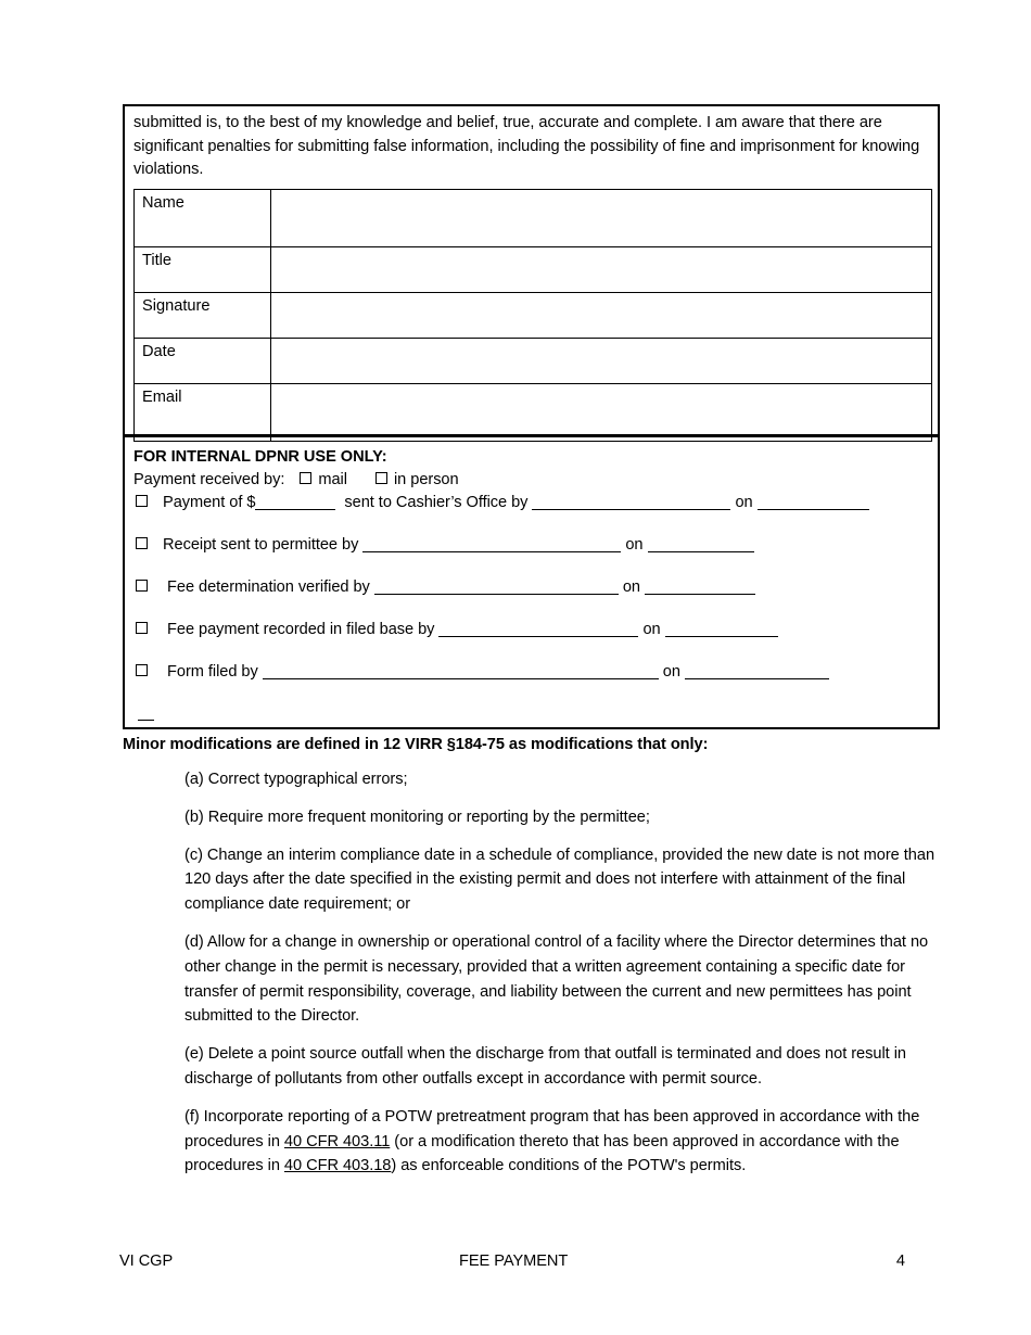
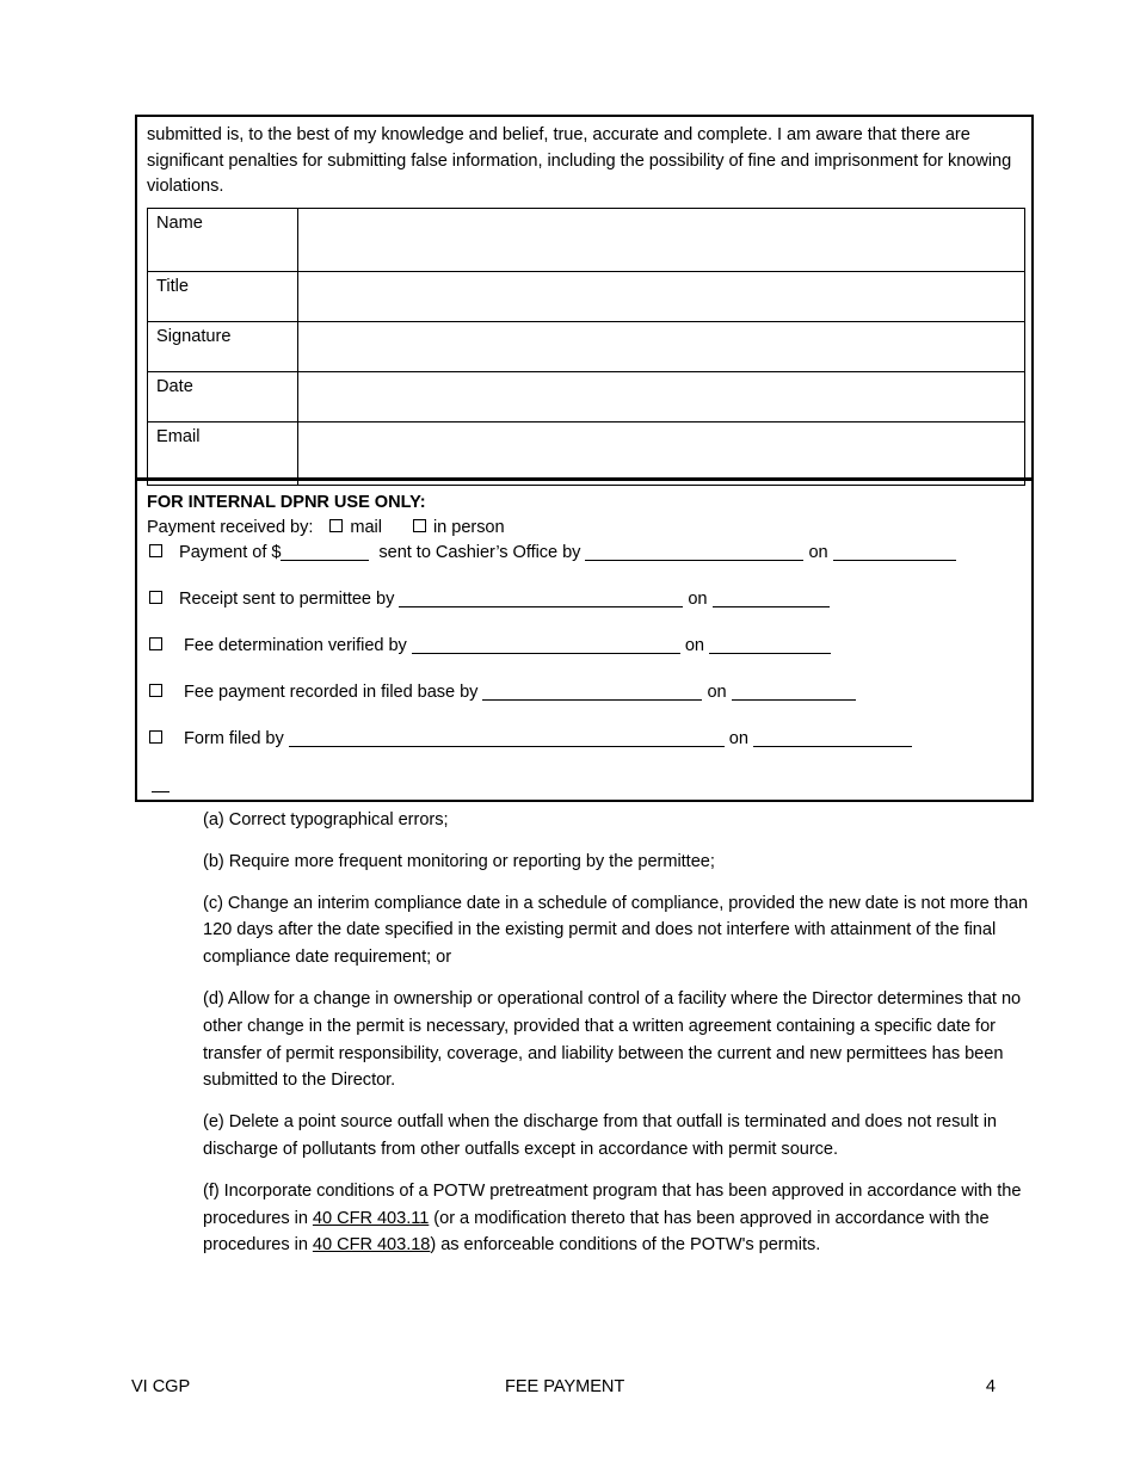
  submitted is, to the best of my knowledge and belief, true, accurate and complete. I am aware that there are significant penalties for submitting false information, including the possibility of fine and imprisonment for knowing violations.
  Name
  Title
  Signature
  Date
  Email
  FOR INTERNAL DPNR USE ONLY:
  Payment received by: mail in person
  Payment of $ sent to Cashier’s Office by on
  Receipt sent to permittee by on
  Fee determination verified by on
  Fee payment recorded in filed base by on
  Form filed by on
- Minor modifications are defined in 12 VIRR §184-75 as modifications that only:
  (a) Correct typographical errors;
  (b) Require more frequent monitoring or reporting by the permittee;
  (c) Change an interim compliance date in a schedule of compliance, provided the new date is not more than 120 days after the date specified in the existing permit and does not interfere with attainment of the final compliance date requirement; or
- (d) Allow for a change in ownership or operational control of a facility where the Director determines that no other change in the permit is necessary, provided that a written agreement containing a specific date for transfer of permit responsibility, coverage, and liability between the current and new permittees has point submitted to the Director.
+ (d) Allow for a change in ownership or operational control of a facility where the Director determines that no other change in the permit is necessary, provided that a written agreement containing a specific date for transfer of permit responsibility, coverage, and liability between the current and new permittees has been submitted to the Director.
  (e) Delete a point source outfall when the discharge from that outfall is terminated and does not result in discharge of pollutants from other outfalls except in accordance with permit source.
- (f) Incorporate reporting of a POTW pretreatment program that has been approved in accordance with the procedures in 40 CFR 403.11 (or a modification thereto that has been approved in accordance with the procedures in 40 CFR 403.18) as enforceable conditions of the POTW's permits.
+ (f) Incorporate conditions of a POTW pretreatment program that has been approved in accordance with the procedures in 40 CFR 403.11 (or a modification thereto that has been approved in accordance with the procedures in 40 CFR 403.18) as enforceable conditions of the POTW's permits.
  VI CGP
  FEE PAYMENT
  4
